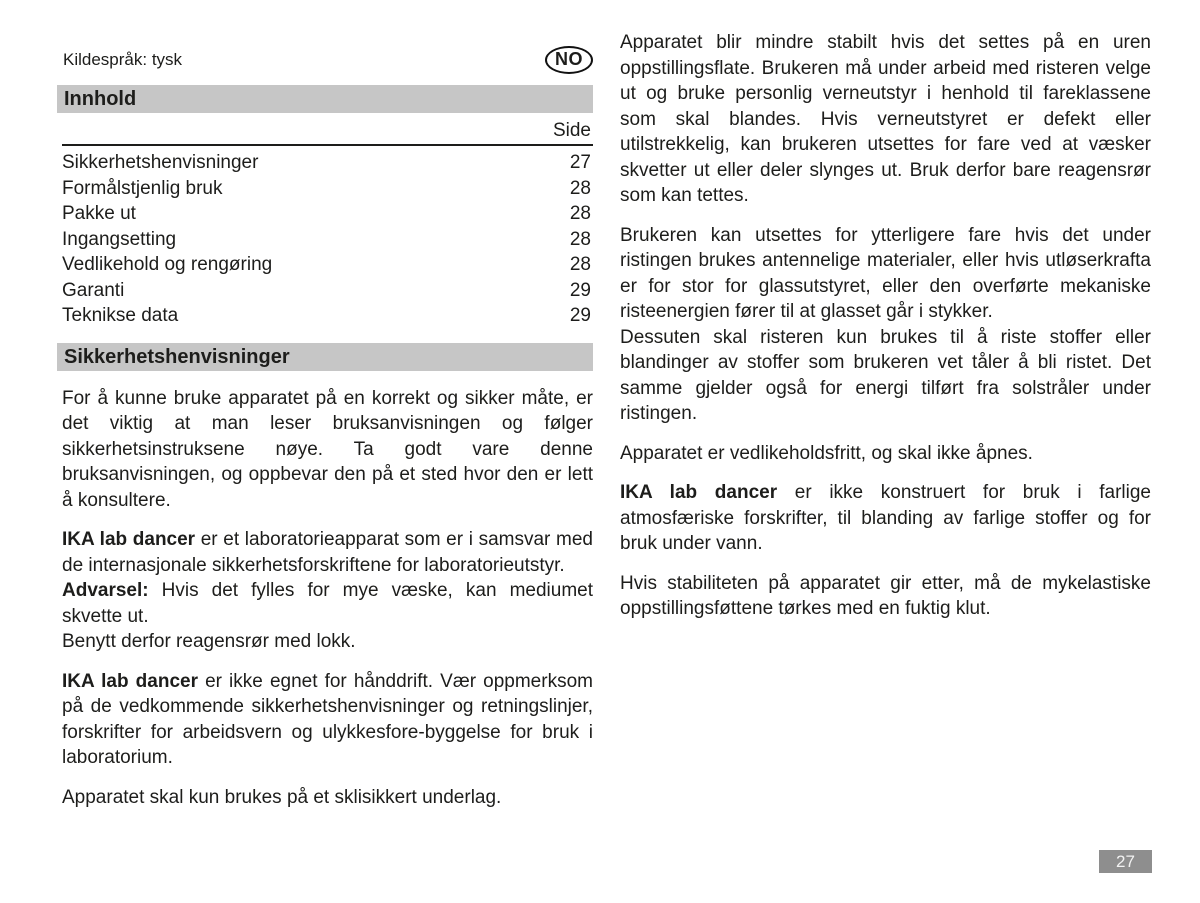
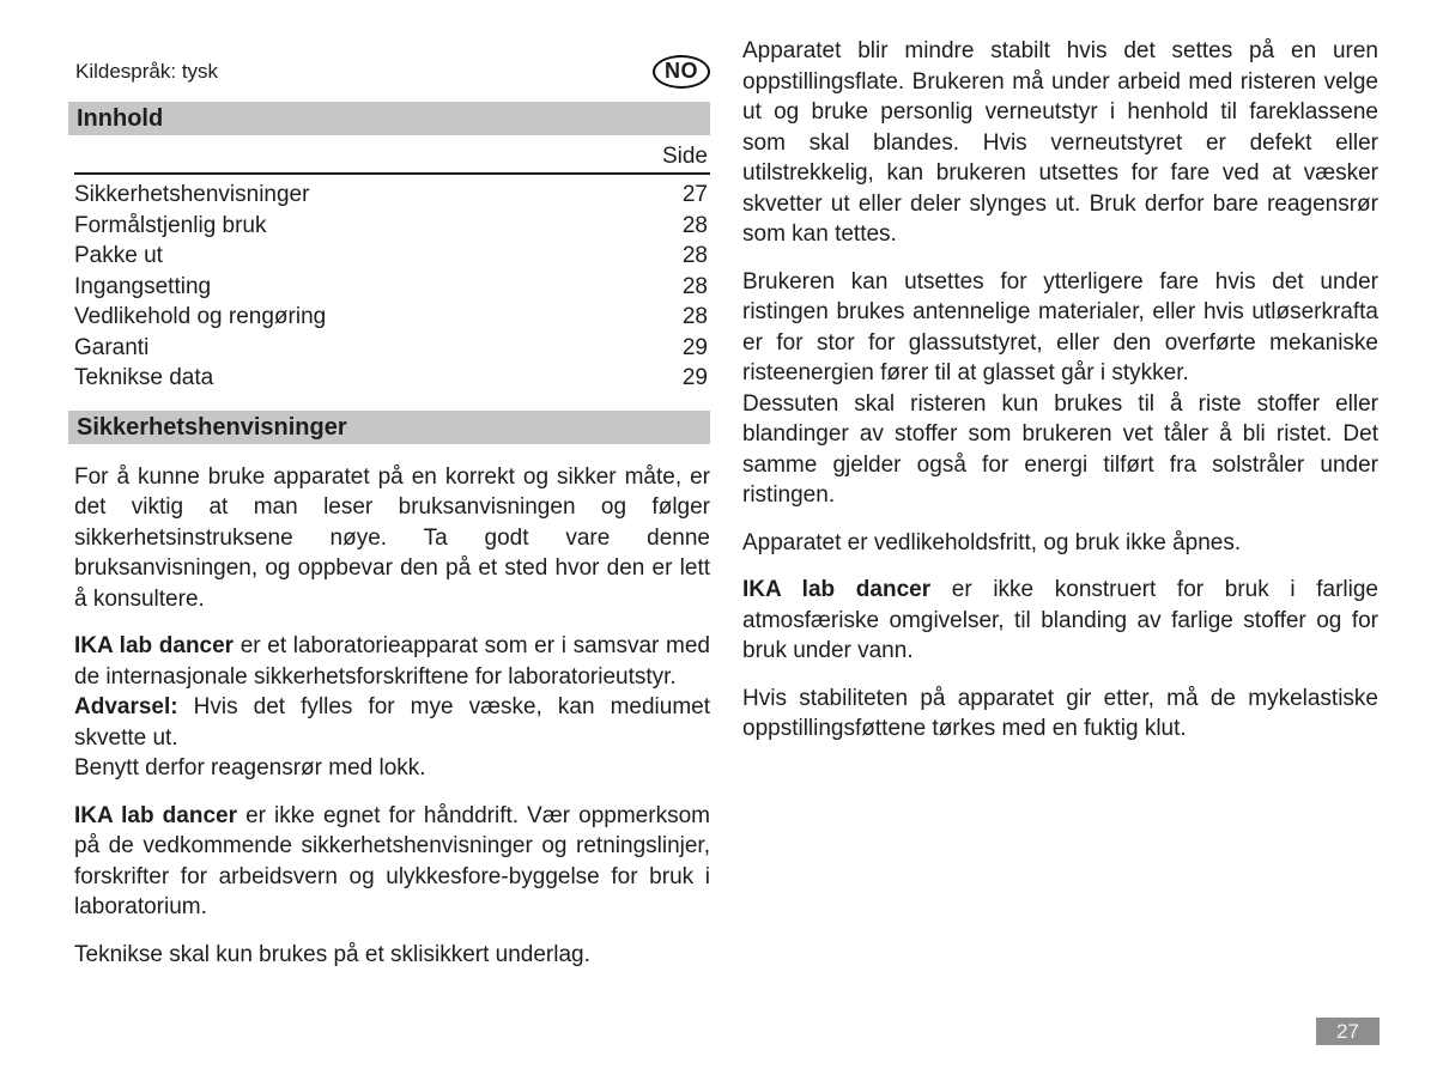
  Kildespråk: tysk
  NO
  Innhold
  Side
  Sikkerhetshenvisninger
  27
  Formålstjenlig bruk
  28
  Pakke ut
  28
  Ingangsetting
  28
  Vedlikehold og rengøring
  28
  Garanti
  29
  Teknikse data
  29
  Sikkerhetshenvisninger
  For å kunne bruke apparatet på en korrekt og sikker måte, er det viktig at man leser bruksanvisningen og følger sikkerhetsinstruksene nøye. Ta godt vare denne bruksanvisningen, og oppbevar den på et sted hvor den er lett å konsultere.
  IKA lab dancer er et laboratorieapparat som er i samsvar med de internasjonale sikkerhetsforskriftene for laboratorieutstyr.
  Advarsel: Hvis det fylles for mye væske, kan mediumet skvette ut.
  Benytt derfor reagensrør med lokk.
  IKA lab dancer er ikke egnet for hånddrift. Vær oppmerksom på de vedkommende sikkerhetshenvisninger og retningslinjer, forskrifter for arbeidsvern og ulykkesfore-byggelse for bruk i laboratorium.
- Apparatet skal kun brukes på et sklisikkert underlag.
+ Teknikse skal kun brukes på et sklisikkert underlag.
  Apparatet blir mindre stabilt hvis det settes på en uren oppstillingsflate. Brukeren må under arbeid med risteren velge ut og bruke personlig verneutstyr i henhold til fareklassene som skal blandes. Hvis verneutstyret er defekt eller utilstrekkelig, kan brukeren utsettes for fare ved at væsker skvetter ut eller deler slynges ut. Bruk derfor bare reagensrør som kan tettes.
  Brukeren kan utsettes for ytterligere fare hvis det under ristingen brukes antennelige materialer, eller hvis utløserkrafta er for stor for glassutstyret, eller den overførte mekaniske risteenergien fører til at glasset går i stykker.
  Dessuten skal risteren kun brukes til å riste stoffer eller blandinger av stoffer som brukeren vet tåler å bli ristet. Det samme gjelder også for energi tilført fra solstråler under ristingen.
- Apparatet er vedlikeholdsfritt, og skal ikke åpnes.
+ Apparatet er vedlikeholdsfritt, og bruk ikke åpnes.
- IKA lab dancer er ikke konstruert for bruk i farlige atmosfæriske forskrifter, til blanding av farlige stoffer og for bruk under vann.
+ IKA lab dancer er ikke konstruert for bruk i farlige atmosfæriske omgivelser, til blanding av farlige stoffer og for bruk under vann.
  Hvis stabiliteten på apparatet gir etter, må de mykelastiske oppstillingsføttene tørkes med en fuktig klut.
  27
